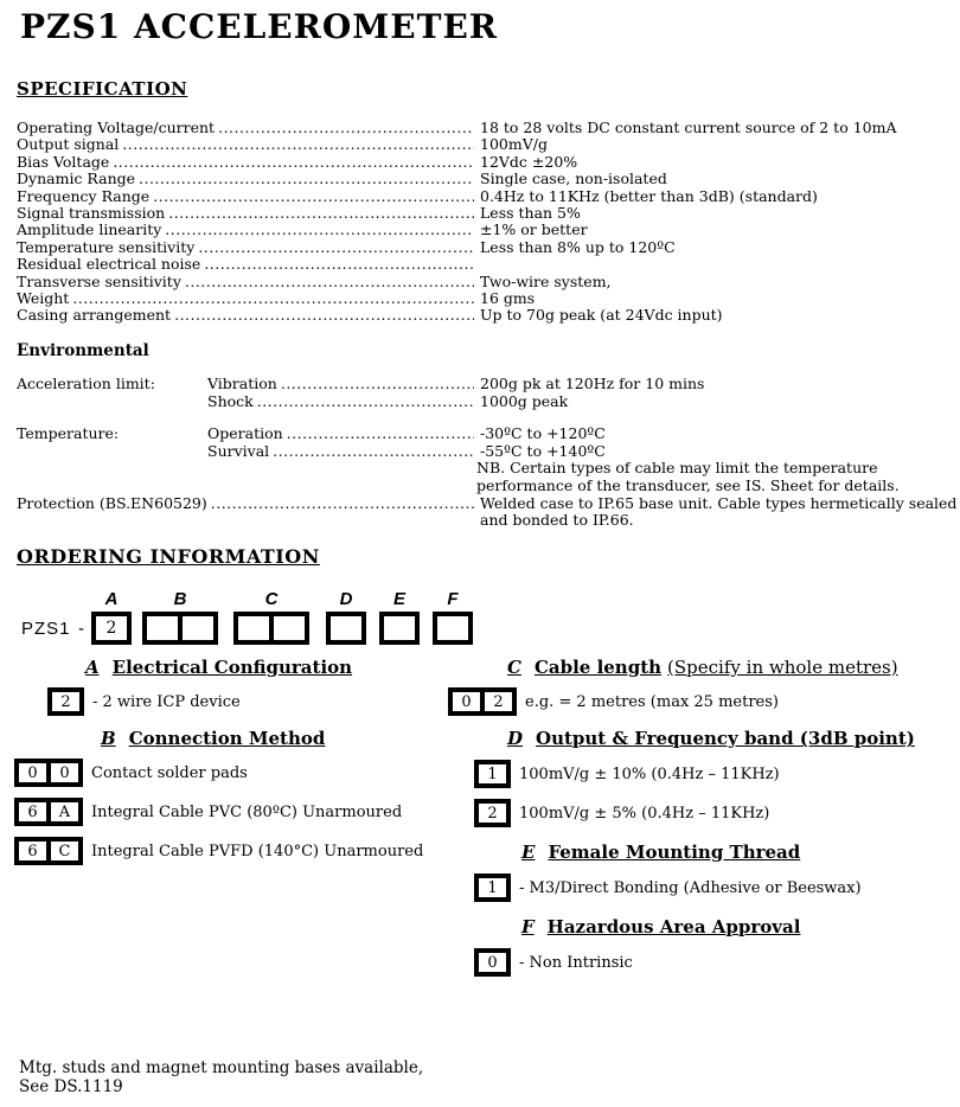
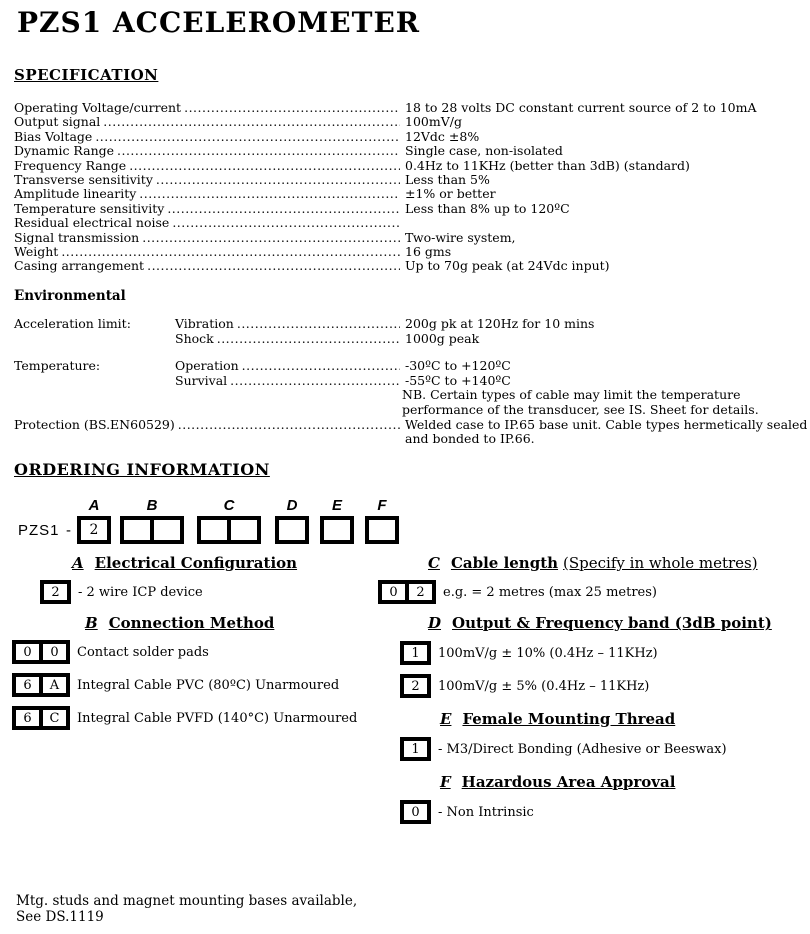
  PZS1 ACCELEROMETER
  SPECIFICATION
  Operating Voltage/current
  18 to 28 volts DC constant current source of 2 to 10mA
  Output signal
  100mV/g
  Bias Voltage
- 12Vdc ±20%
+ 12Vdc ±8%
  Dynamic Range
  Single case, non-isolated
  Frequency Range
  0.4Hz to 11KHz (better than 3dB) (standard)
- Signal transmission
+ Transverse sensitivity
  Less than 5%
  Amplitude linearity
  ±1% or better
  Temperature sensitivity
  Less than 8% up to 120ºC
  Residual electrical noise
- Transverse sensitivity
+ Signal transmission
  Two-wire system,
  Weight
  16 gms
  Casing arrangement
  Up to 70g peak (at 24Vdc input)
  Environmental
  Acceleration limit:
  Vibration
  200g pk at 120Hz for 10 mins
  Shock
  1000g peak
  Temperature:
  Operation
  -30ºC to +120ºC
  Survival
  -55ºC to +140ºC
  NB. Certain types of cable may limit the temperature
  performance of the transducer, see IS. Sheet for details.
  Protection (BS.EN60529)
  Welded case to IP.65 base unit. Cable types hermetically sealed
  and bonded to IP.66.
  ORDERING INFORMATION
  PZS1
  -
  A
  2
  B
  C
  D
  E
  F
  A Electrical Configuration
  2
  - 2 wire ICP device
  B Connection Method
  0
  0
  Contact solder pads
  6
  A
  Integral Cable PVC (80ºC) Unarmoured
  6
  C
  Integral Cable PVFD (140°C) Unarmoured
  C Cable length (Specify in whole metres)
  0
  2
  e.g. = 2 metres (max 25 metres)
  D Output & Frequency band (3dB point)
  1
  100mV/g ± 10% (0.4Hz – 11KHz)
  2
  100mV/g ± 5% (0.4Hz – 11KHz)
  E Female Mounting Thread
  1
  - M3/Direct Bonding (Adhesive or Beeswax)
  F Hazardous Area Approval
  0
  - Non Intrinsic
  Mtg. studs and magnet mounting bases available,
  See DS.1119
